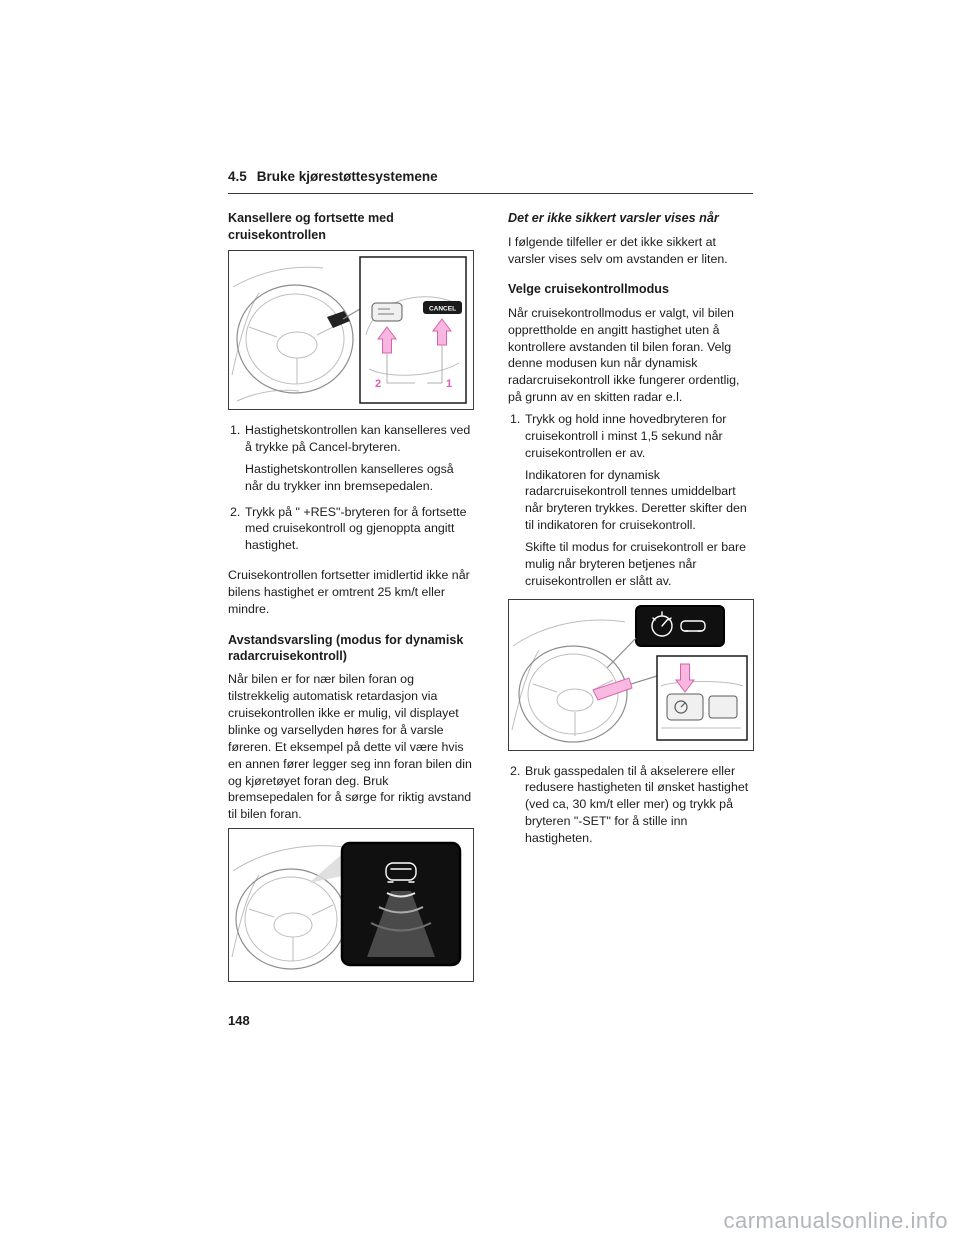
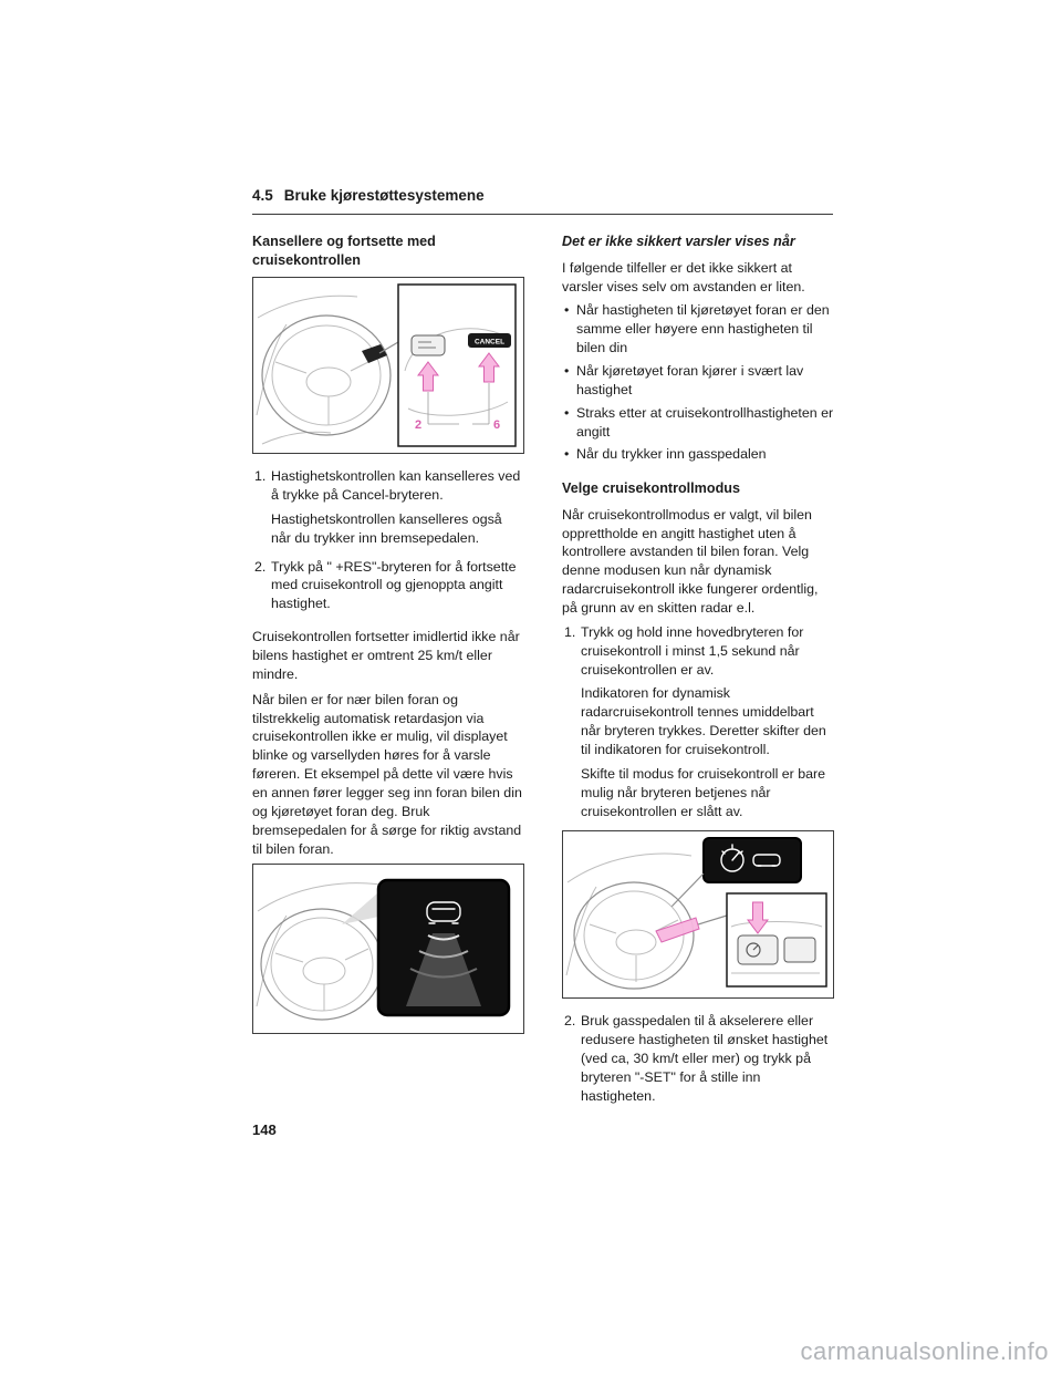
  4.5 Bruke kjørestøttesystemene
  Kansellere og fortsette med cruisekontrollen
  2
- 1
+ 6
  1.
  Hastighetskontrollen kan kanselleres ved å trykke på Cancel-bryteren.
  Hastighetskontrollen kanselleres også når du trykker inn bremsepedalen.
  2.
  Trykk på " +RES"-bryteren for å fortsette med cruisekontroll og gjenoppta angitt hastighet.
  Cruisekontrollen fortsetter imidlertid ikke når bilens hastighet er omtrent 25 km/t eller mindre.
- Avstandsvarsling (modus for dynamisk radarcruisekontroll)
  Når bilen er for nær bilen foran og tilstrekkelig automatisk retardasjon via cruisekontrollen ikke er mulig, vil displayet blinke og varsellyden høres for å varsle føreren. Et eksempel på dette vil være hvis en annen fører legger seg inn foran bilen din og kjøretøyet foran deg. Bruk bremsepedalen for å sørge for riktig avstand til bilen foran.
  Det er ikke sikkert varsler vises når
  I følgende tilfeller er det ikke sikkert at varsler vises selv om avstanden er liten.
+ Når hastigheten til kjøretøyet foran er den samme eller høyere enn hastigheten til bilen din
+ Når kjøretøyet foran kjører i svært lav hastighet
+ Straks etter at cruisekontrollhastigheten er angitt
+ Når du trykker inn gasspedalen
  Velge cruisekontrollmodus
  Når cruisekontrollmodus er valgt, vil bilen opprettholde en angitt hastighet uten å kontrollere avstanden til bilen foran. Velg denne modusen kun når dynamisk radarcruisekontroll ikke fungerer ordentlig, på grunn av en skitten radar e.l.
  1.
  Trykk og hold inne hovedbryteren for cruisekontroll i minst 1,5 sekund når cruisekontrollen er av.
  Indikatoren for dynamisk radarcruisekontroll tennes umiddelbart når bryteren trykkes. Deretter skifter den til indikatoren for cruisekontroll.
  Skifte til modus for cruisekontroll er bare mulig når bryteren betjenes når cruisekontrollen er slått av.
  2.
  Bruk gasspedalen til å akselerere eller redusere hastigheten til ønsket hastighet (ved ca, 30 km/t eller mer) og trykk på bryteren "-SET" for å stille inn hastigheten.
  148
  carmanualsonline.info
